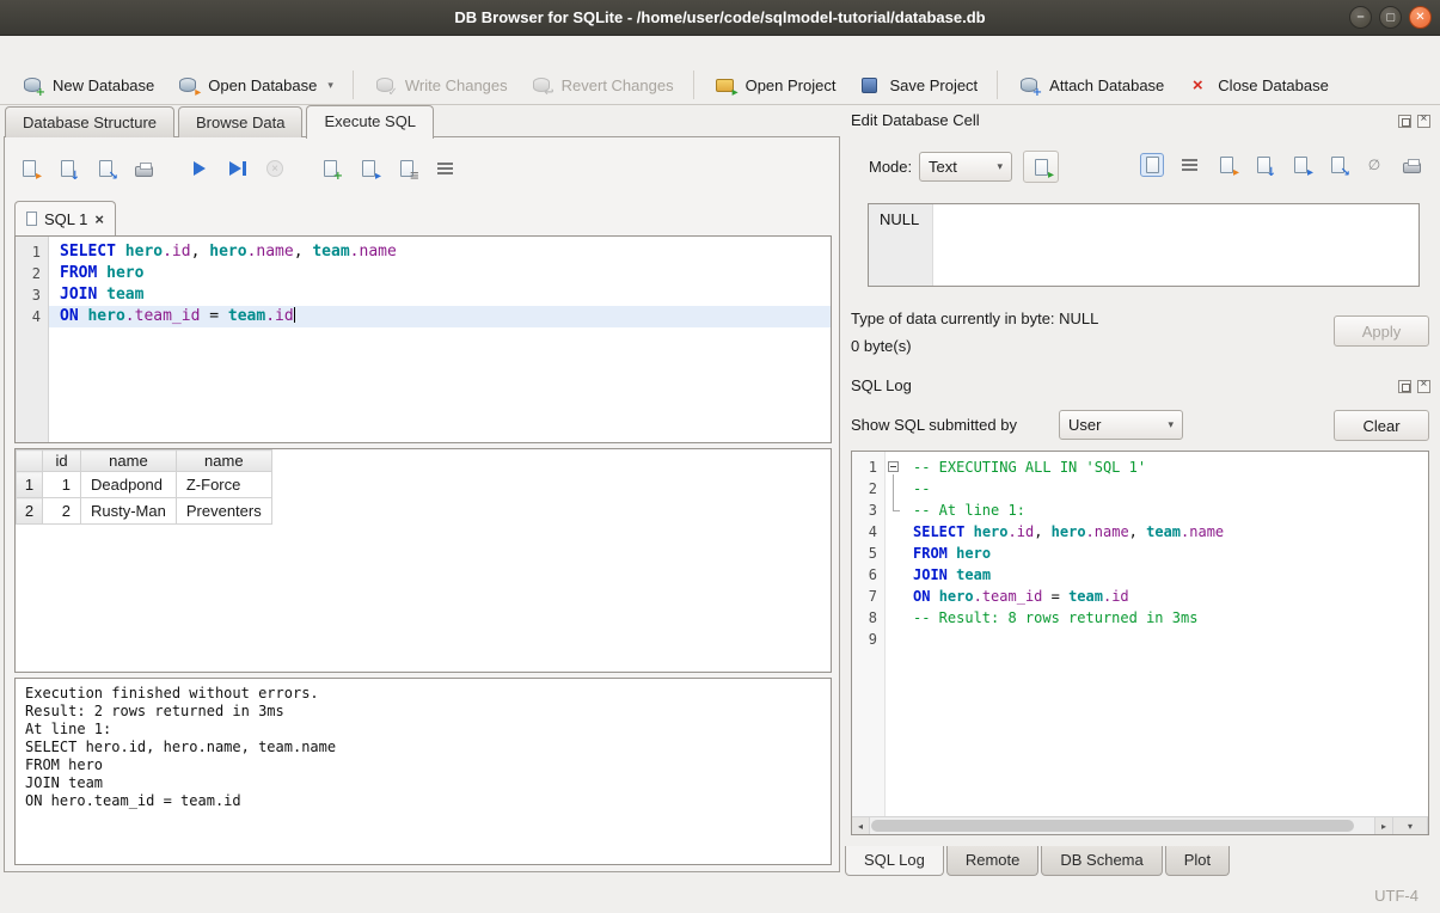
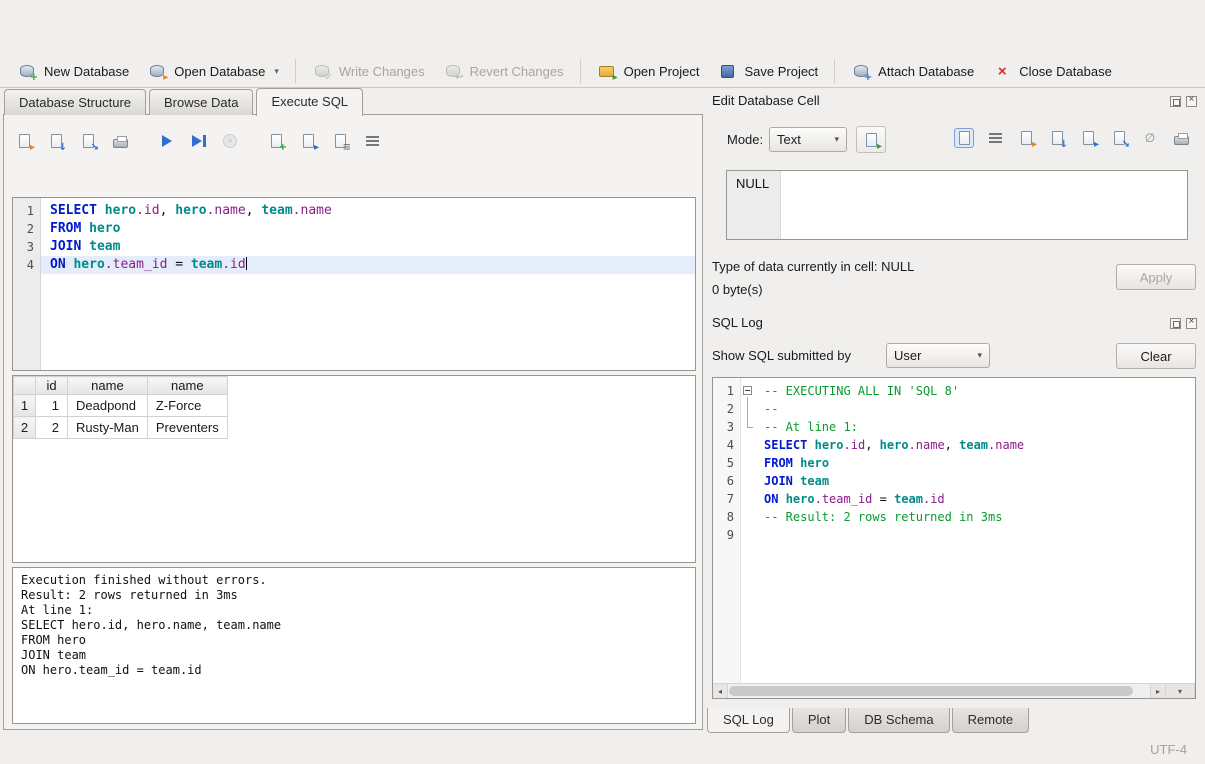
- DB Browser for SQLite - /home/user/code/sqlmodel-tutorial/database.db
  +
  New Database
  ▸
  Open Database
  ▾
  ✓
  Write Changes
  ↩
  Revert Changes
  ▸
  Open Project
  Save Project
  +
  Attach Database
  ×
  Close Database
  Database Structure
  Browse Data
  Execute SQL
  ▸
  ↓
  ↘
  ×
  +
  ▸
  ≡
- SQL 1
  1
  SELECT hero.id, hero.name, team.name
  2
  FROM hero
  3
  JOIN team
  4
  ON hero.team_id = team.id
  	id	name	name
  1	1	Deadpond	Z-Force
  2	2	Rusty-Man	Preventers
  Execution finished without errors.
  Result: 2 rows returned in 3ms
  At line 1:
  SELECT hero.id, hero.name, team.name
  FROM hero
  JOIN team
  ON hero.team_id = team.id
  Edit Database Cell
  Mode:
  Text
  ▸
  ▸
  ↓
  ▸
  ↘
  ∅
  NULL
- Type of data currently in byte: NULL
+ Type of data currently in cell: NULL
  0 byte(s)
  Apply
  SQL Log
  Show SQL submitted by
  User
  Clear
  1
- -- EXECUTING ALL IN 'SQL 1'
+ -- EXECUTING ALL IN 'SQL 8'
  2
  --
  3
  -- At line 1:
  4
  SELECT hero.id, hero.name, team.name
  5
  FROM hero
  6
  JOIN team
  7
  ON hero.team_id = team.id
  8
- -- Result: 8 rows returned in 3ms
+ -- Result: 2 rows returned in 3ms
  9
  ◂
  ▸
  ▾
  SQL Log
- Remote
+ Plot
  DB Schema
- Plot
+ Remote
  UTF-4
